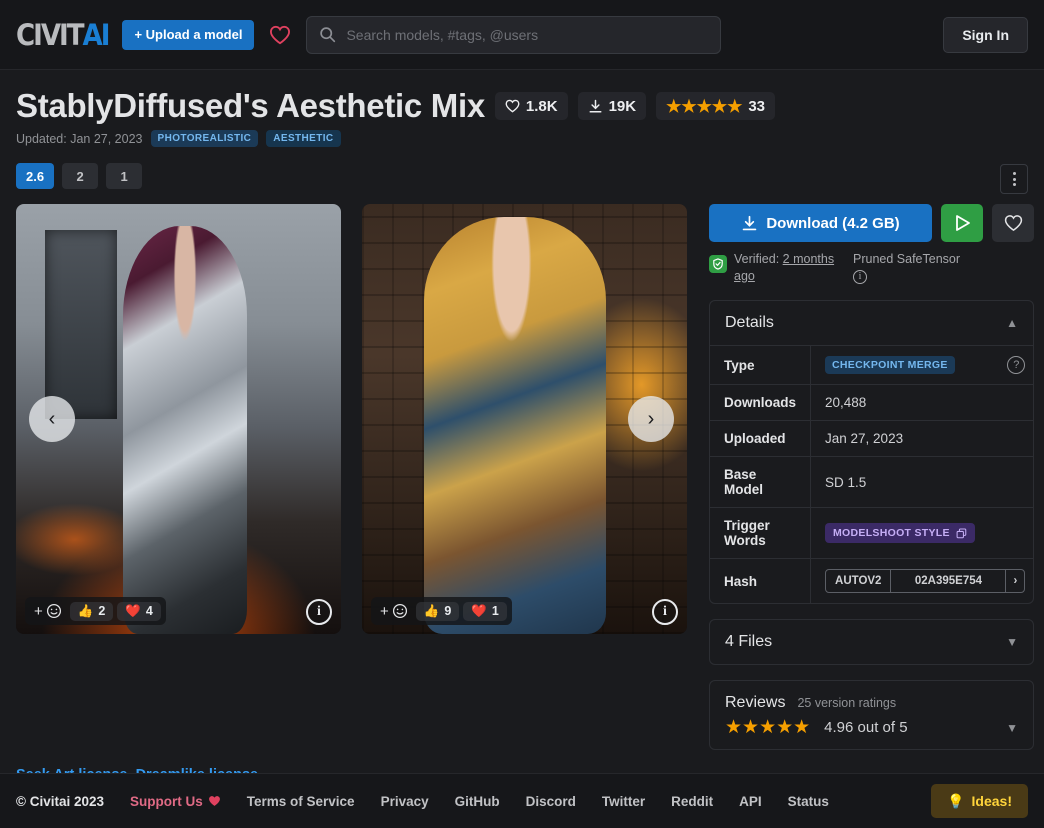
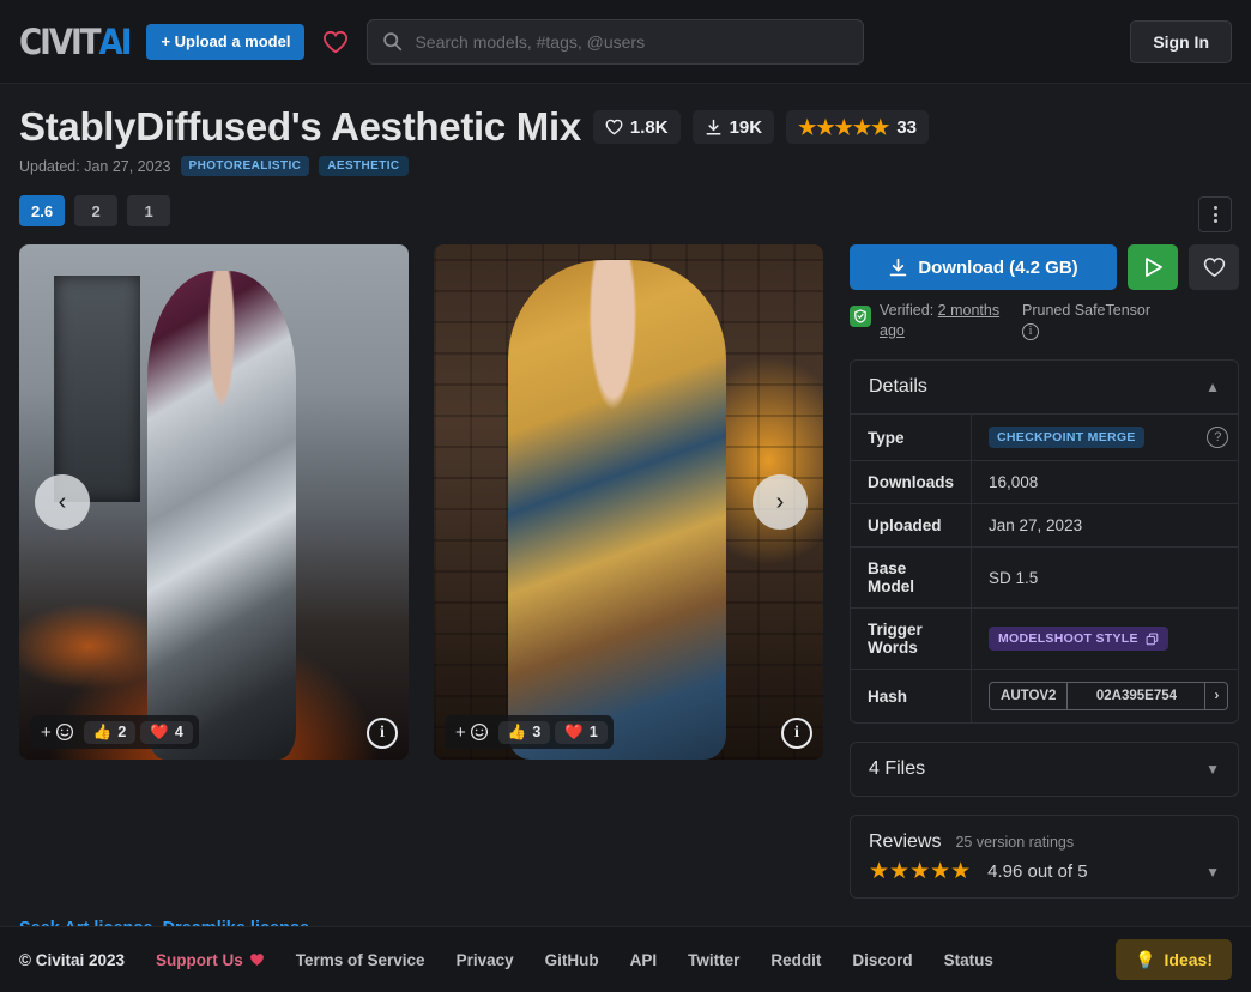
  CIVIT
  AI
  + Upload a model
  Search models, #tags, @users
  Sign In
  StablyDiffused's Aesthetic Mix
  1.8K
  19K
  ★★★★★
  33
  Updated: Jan 27, 2023
  PHOTOREALISTIC
  AESTHETIC
  2.6
  2
  1
  ‹
  +
  👍
  2
  ❤️
  4
  i
  ›
  +
  👍
- 9
+ 3
  ❤️
  1
  i
  Download (4.2 GB)
  Verified: 2 months ago
  Pruned SafeTensor
  i
  Details
  ▲
  Type	CHECKPOINT MERGE ?
- Downloads	20,488
+ Downloads	16,008
  Uploaded	Jan 27, 2023
  Base Model	SD 1.5
  Trigger Words	MODELSHOOT STYLE
  Hash	AUTOV2 02A395E754 ›
  4 Files
  ▼
  Reviews
  25 version ratings
  ★★★★★
  4.96 out of 5
  ▼
  © Civitai 2023
  Support Us
  Terms of Service
  Privacy
  GitHub
- Discord
+ API
  Twitter
  Reddit
- API
+ Discord
  Status
  💡
  Ideas!
